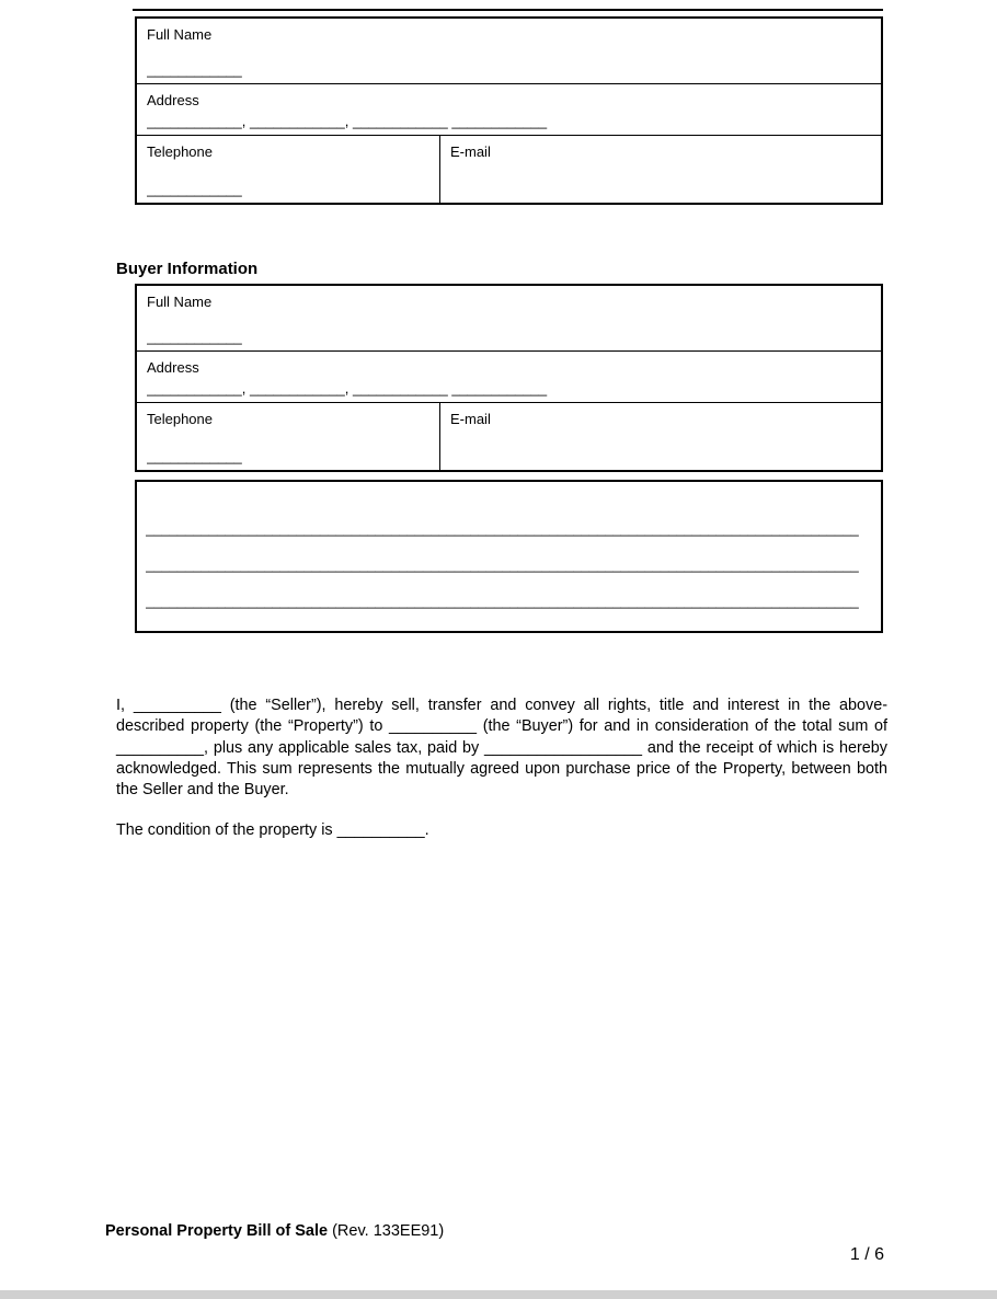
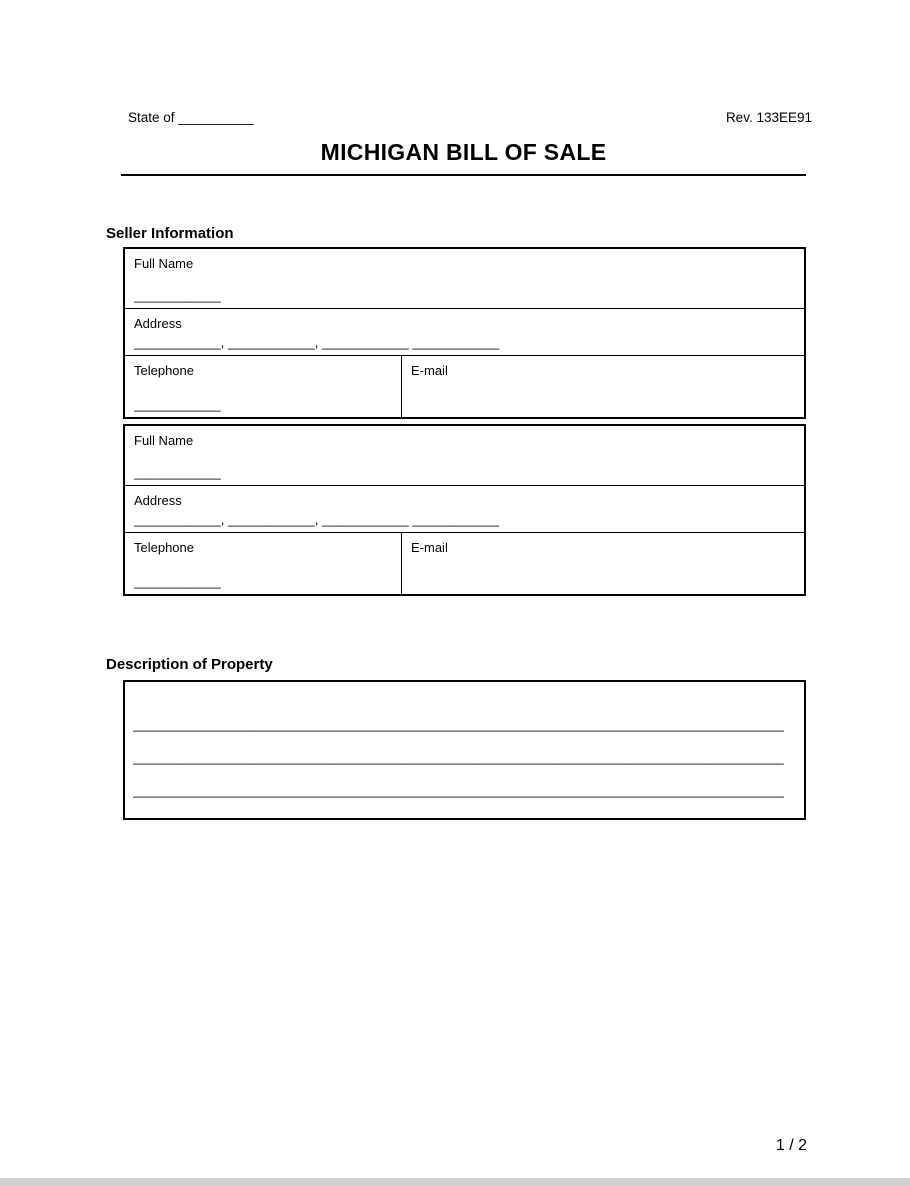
+ State of __________
+ Rev. 133EE91
+ MICHIGAN BILL OF SALE
+ Seller Information
  Full Name
  ____________
  Address
  ____________, ____________, ____________ ____________
  Telephone
  ____________
  E-mail
- Buyer Information
  Full Name
  ____________
  Address
  ____________, ____________, ____________ ____________
  Telephone
  ____________
  E-mail
+ Description of Property
  __________________________________________________________________________________________
  __________________________________________________________________________________________
  __________________________________________________________________________________________
- I, __________ (the “Seller”), hereby sell, transfer and convey all rights, title and interest in the above-described property (the “Property”) to __________ (the “Buyer”) for and in consideration of the total sum of __________, plus any applicable sales tax, paid by __________________ and the receipt of which is hereby acknowledged. This sum represents the mutually agreed upon purchase price of the Property, between both the Seller and the Buyer.
- The condition of the property is __________.
- Personal Property Bill of Sale (Rev. 133EE91)
- 1 / 6
+ 1 / 2
